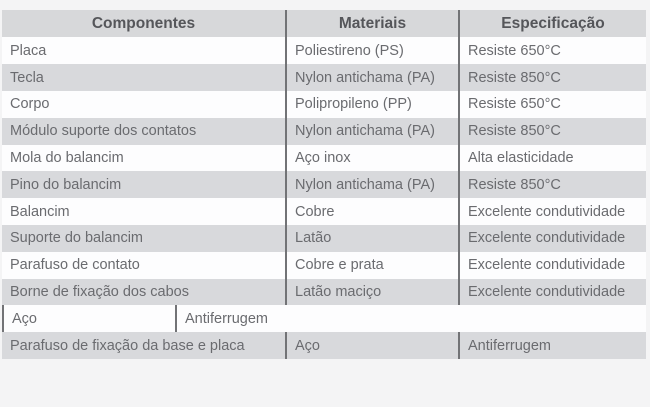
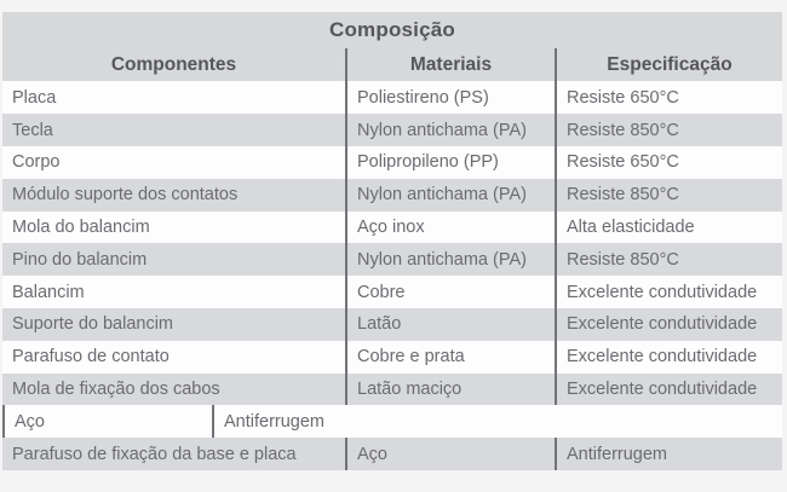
+ Composição
  Componentes
  Materiais
  Especificação
  Placa
  Poliestireno (PS)
  Resiste 650°C
  Tecla
  Nylon antichama (PA)
  Resiste 850°C
  Corpo
  Polipropileno (PP)
  Resiste 650°C
  Módulo suporte dos contatos
  Nylon antichama (PA)
  Resiste 850°C
  Mola do balancim
  Aço inox
  Alta elasticidade
  Pino do balancim
  Nylon antichama (PA)
  Resiste 850°C
  Balancim
  Cobre
  Excelente condutividade
  Suporte do balancim
  Latão
  Excelente condutividade
  Parafuso de contato
  Cobre e prata
  Excelente condutividade
- Borne de fixação dos cabos
+ Mola de fixação dos cabos
  Latão maciço
  Excelente condutividade
  Aço
  Antiferrugem
  Parafuso de fixação da base e placa
  Aço
  Antiferrugem
